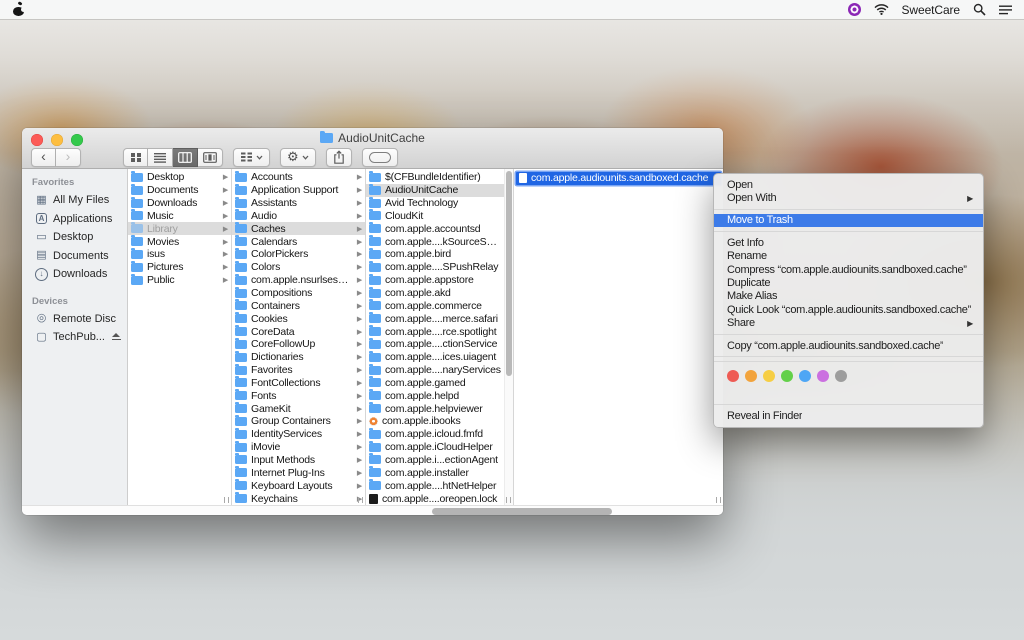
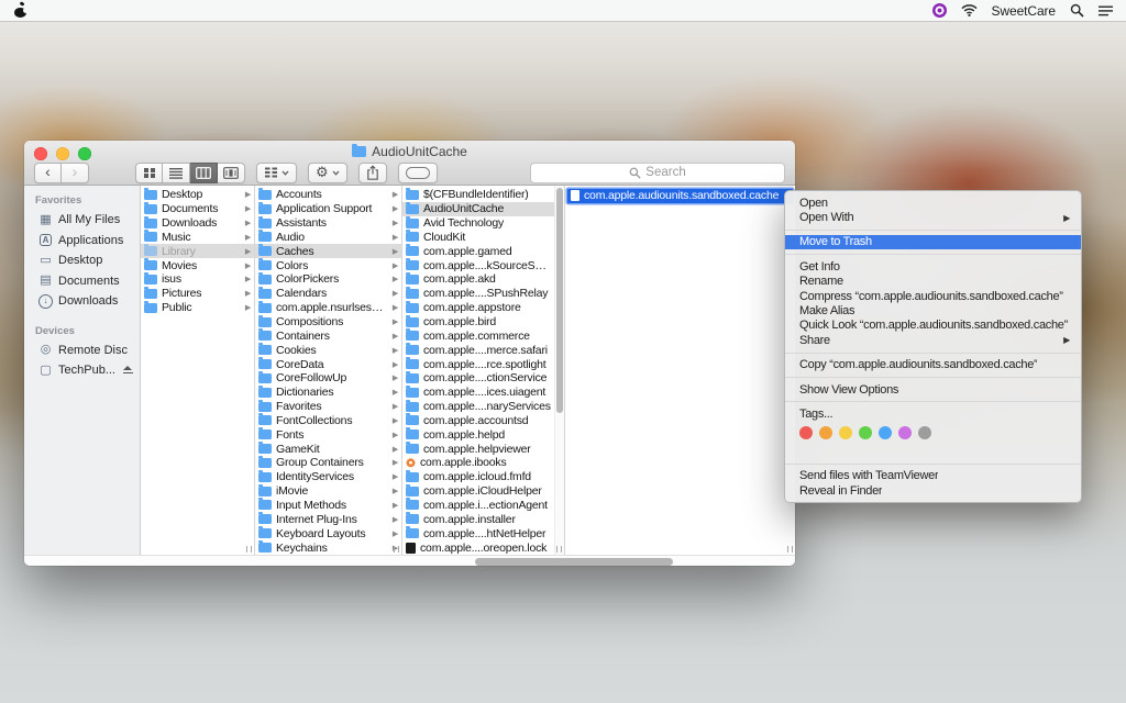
  SweetCare
  AudioUnitCache
  ‹
  ›
  ⚙
+ Search
  Favorites
  All My Files
  Applications
  Desktop
  Documents
  Downloads
  Devices
  Remote Disc
  TechPub...
  Desktop
  Documents
  Downloads
  Music
  Library
  Movies
  isus
  Pictures
  Public
  Accounts
  Application Support
  Assistants
  Audio
  Caches
- Calendars
+ Colors
  ColorPickers
- Colors
+ Calendars
  com.apple.nsurlsessio
  Compositions
  Containers
  Cookies
  CoreData
  CoreFollowUp
  Dictionaries
  Favorites
  FontCollections
  Fonts
  GameKit
  Group Containers
  IdentityServices
  iMovie
  Input Methods
  Internet Plug-Ins
  Keyboard Layouts
  Keychains
  $(CFBundleIdentifier)
  AudioUnitCache
  Avid Technology
  CloudKit
- com.apple.accountsd
+ com.apple.gamed
  com.apple....kSourceSync
- com.apple.bird
+ com.apple.akd
  com.apple....SPushRelay
  com.apple.appstore
- com.apple.akd
+ com.apple.bird
  com.apple.commerce
  com.apple....merce.safari
  com.apple....rce.spotlight
  com.apple....ctionService
  com.apple....ices.uiagent
  com.apple....naryServices
- com.apple.gamed
+ com.apple.accountsd
  com.apple.helpd
  com.apple.helpviewer
  com.apple.ibooks
  com.apple.icloud.fmfd
  com.apple.iCloudHelper
  com.apple.i...ectionAgent
  com.apple.installer
  com.apple....htNetHelper
  com.apple....oreopen.lock
  com.apple.audiounits.sandboxed.cache
  Open
  Open With
  ▶
  Move to Trash
  Get Info
  Rename
  Compress “com.apple.audiounits.sandboxed.cache”
- Duplicate
  Make Alias
  Quick Look “com.apple.audiounits.sandboxed.cache”
  Share
  ▶
  Copy “com.apple.audiounits.sandboxed.cache”
+ Show View Options
+ Tags...
+ Send files with TeamViewer
  Reveal in Finder
